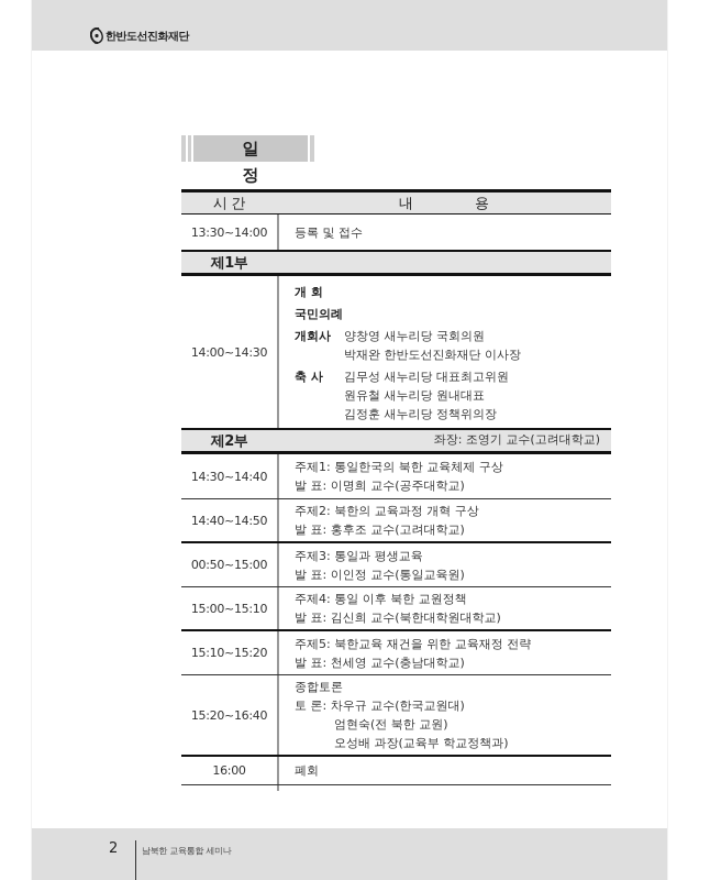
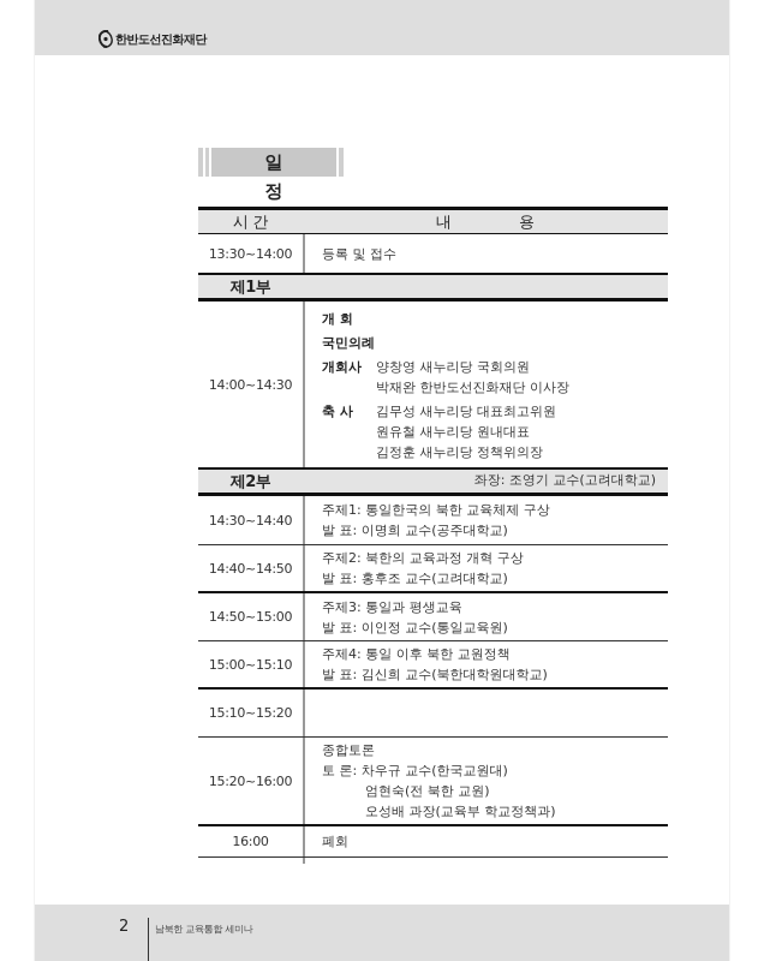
  한반도선진화재단
  일 정
  시 간
  내 용
  13:30~14:00
  등록 및 접수
  제1부
  14:00~14:30
  개 회
  국민의례
  개회사 양창영 새누리당 국회의원
  박재완 한반도선진화재단 이사장
  축 사 김무성 새누리당 대표최고위원
  원유철 새누리당 원내대표
  김정훈 새누리당 정책위의장
  제2부
  좌장: 조영기 교수(고려대학교)
  14:30~14:40
  주제1: 통일한국의 북한 교육체제 구상
  발 표: 이명희 교수(공주대학교)
  14:40~14:50
  주제2: 북한의 교육과정 개혁 구상
  발 표: 홍후조 교수(고려대학교)
- 00:50~15:00
+ 14:50~15:00
  주제3: 통일과 평생교육
  발 표: 이인정 교수(통일교육원)
  15:00~15:10
  주제4: 통일 이후 북한 교원정책
  발 표: 김신희 교수(북한대학원대학교)
  15:10~15:20
- 주제5: 북한교육 재건을 위한 교육재정 전략
- 발 표: 천세영 교수(충남대학교)
- 15:20~16:40
+ 15:20~16:00
  종합토론
  토 론: 차우규 교수(한국교원대)
  엄현숙(전 북한 교원)
  오성배 과장(교육부 학교정책과)
  16:00
  폐회
  2
  남북한 교육통합 세미나
